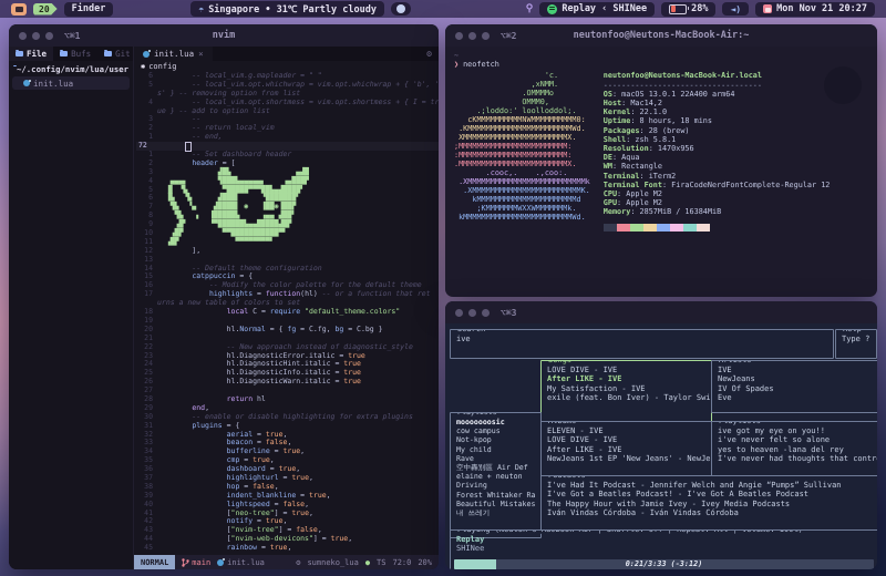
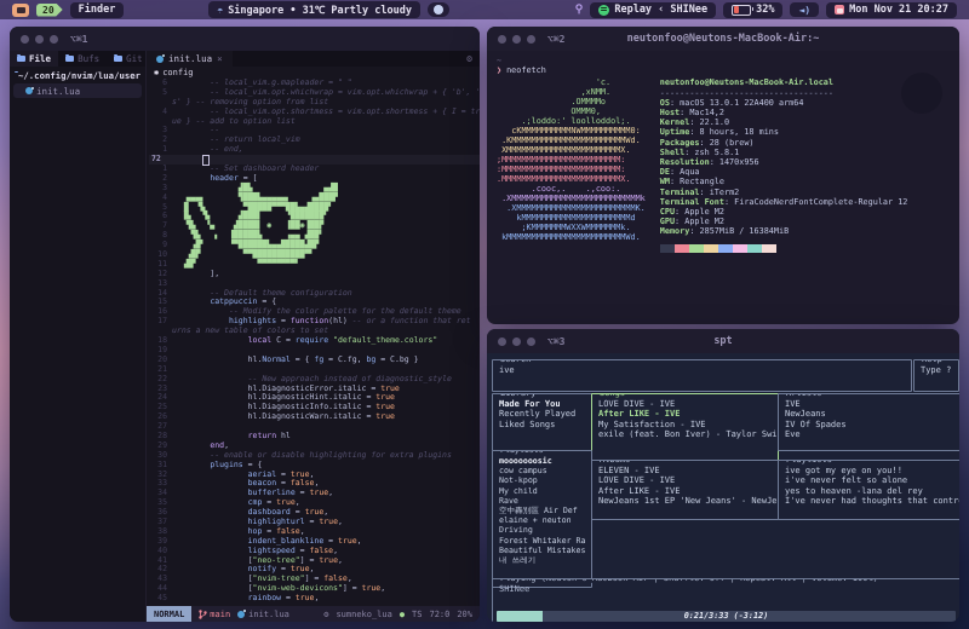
  20
  Finder
  ☂
  Singapore • 31℃ Partly cloudy
  ⚲
  Replay ‹ SHINee
- 28%
+ 32%
  ◄)
  Mon Nov 21 20:27
  ⌥⌘1
- nvim
  File
  Bufs
  Git
  ~/.config/nvim/lua/user
  init.lua
  init.lua
  ×
  ⚙
  ✱
  config
  6
  -- local_vim.g.mapleader = " "
  5
  -- local_vim.opt.whichwrap = vim.opt.whichwrap + { 'b', '
  s' } -- removing option from list
  4
  -- local_vim.opt.shortmess = vim.opt.shortmess + { I = tr
  ue } -- add to option list
  3
  --
  2
  -- return local_vim
  1
  -- end,
  72
  1
  -- Set dashboard header
  2
  header = [
  3
  ▟█▙ ▄▟█
  4
  ▄▄▄▖ ▜███▙▄▄▄▄▄▖ ▗▄███▛
  5
  ▐▌ ▝▙ ▀█████▀▀▀██▙▄▟████▘
  6
  ▐▙ ▝▙ ▟███▌ ▝███████▘
  7
  ▜▙ ▝▄ ▟████▌ ◉ ▐██◉▐██▛
  8
  ▜▙ ▖ ▐█████▙ ▗▄▄ ▟██▘
  9
  ▗█▘ ▝▀██████▙▄▄█████▟█▛
  10
  ▗█▛ ▀▀███████████▀▘
  11
  ▗█▛ ▀▀▀▀▀▀▀▀▘
  12
  ],
  13
  14
  -- Default theme configuration
  15
  catppuccin = {
  17
  highlights = function(hl) -- or a function that ret
  urns a new table of colors to set
  18
  local C = require "default_theme.colors"
  19
  20
  hl.Normal = { fg = C.fg, bg = C.bg }
  21
  22
  -- New approach instead of diagnostic_style
  23
  hl.DiagnosticError.italic = true
  24
  hl.DiagnosticHint.italic = true
  25
  hl.DiagnosticInfo.italic = true
  26
  hl.DiagnosticWarn.italic = true
  27
  28
  return hl
  29
  end,
  30
  -- enable or disable highlighting for extra plugins
  31
  plugins = {
  32
  aerial = true,
  33
  beacon = false,
  34
  bufferline = true,
  35
  cmp = true,
  36
  dashboard = true,
  37
  highlighturl = true,
  38
  hop = false,
  39
  indent_blankline = true,
  40
  lightspeed = false,
  41
  ["neo-tree"] = true,
  42
  notify = true,
  43
  ["nvim-tree"] = false,
  44
  ["nvim-web-devicons"] = true,
  45
  rainbow = true,
  NORMAL
  main
  init.lua
  ⚙
  sumneko_lua
  ●
  TS
  72:0
  20%
  ⌥⌘2
  neutonfoo@Neutons-MacBook-Air:~
  ~
  ❯
  neofetch
  'c.
  ,xNMM.
  .OMMMMo
  OMMM0,
  .;loddo:' loolloddol;.
  cKMMMMMMMMMMNWMMMMMMMMMM0:
  .KMMMMMMMMMMMMMMMMMMMMMMMWd.
  XMMMMMMMMMMMMMMMMMMMMMMMX.
  ;MMMMMMMMMMMMMMMMMMMMMMMM:
  :MMMMMMMMMMMMMMMMMMMMMMMM:
  .MMMMMMMMMMMMMMMMMMMMMMMMX.
  .cooc,. .,coo:.
  .XMMMMMMMMMMMMMMMMMMMMMMMMMMk
  .XMMMMMMMMMMMMMMMMMMMMMMMMK.
  kMMMMMMMMMMMMMMMMMMMMMMd
  ;KMMMMMMMWXXWMMMMMMMk.
  kMMMMMMMMMMMMMMMMMMMMMMMMWd.
  neutonfoo@Neutons-MacBook-Air.local
  -----------------------------------
  OS
  : macOS 13.0.1 22A400 arm64
  Host
  : Mac14,2
  Kernel
  : 22.1.0
  Uptime
  : 8 hours, 18 mins
  Packages
  : 28 (brew)
  Shell
  : zsh 5.8.1
  Resolution
  : 1470x956
  DE
  : Aqua
  WM
  : Rectangle
  Terminal
  : iTerm2
  Terminal Font
  : FiraCodeNerdFontComplete-Regular 12
  CPU
  : Apple M2
  GPU
  : Apple M2
  Memory
  : 2857MiB / 16384MiB
  ⌥⌘3
+ spt
  ive
  Type ?
+ Made For You
+ Recently Played
+ Liked Songs
  LOVE DIVE - IVE
  After LIKE - IVE
  My Satisfaction - IVE
  exile (feat. Bon Iver) - Taylor Swi
  IVE
  NewJeans
  IV Of Spades
  Eve
  mooooooosic
  cow campus
  Not-kpop
  My child
  Rave
  空中轟別區 Air Def
  elaine + neuton
  Driving
  Forest Whitaker Ra
  Beautiful Mistakes
  내 쓰레기
  ELEVEN - IVE
  LOVE DIVE - IVE
  After LIKE - IVE
  NewJeans 1st EP 'New Jeans' - NewJe
  ive got my eye on you!!
  i've never felt so alone
  yes to heaven -lana del rey
  I've never had thoughts that contr
- I've Had It Podcast - Jennifer Welch and Angie “Pumps” Sullivan
- I've Got a Beatles Podcast! - I've Got A Beatles Podcast
- The Happy Hour with Jamie Ivey - Ivey Media Podcasts
- Iván Vindas Córdoba - Iván Vindas Córdoba
- Replay
  SHINee
